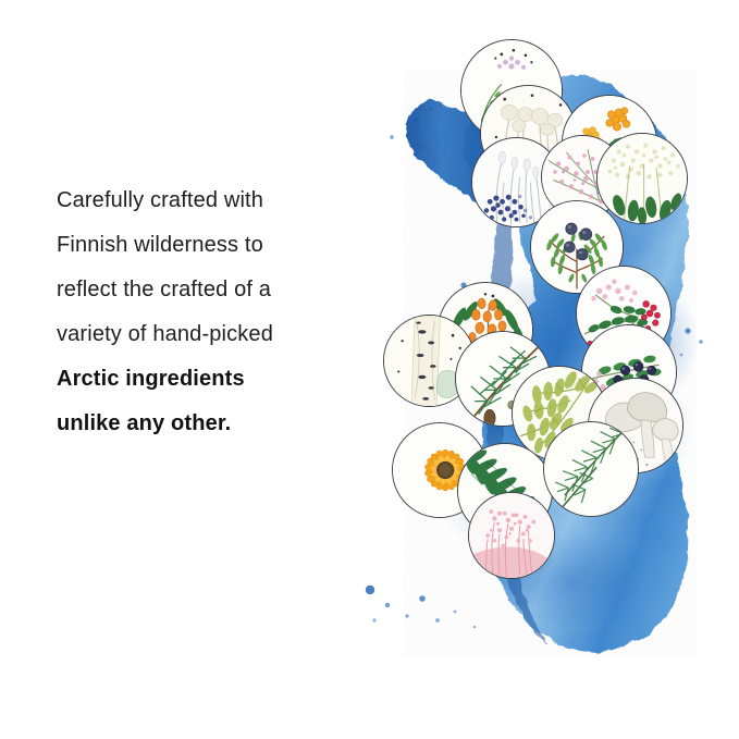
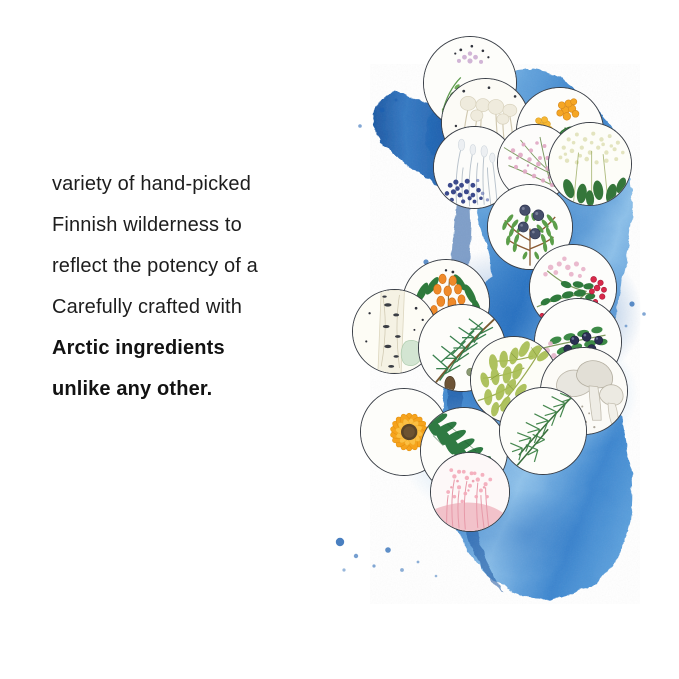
- Carefully crafted with
+ variety of hand-picked
  Finnish wilderness to
- reflect the crafted of a
+ reflect the potency of a
- variety of hand-picked
+ Carefully crafted with
  Arctic ingredients
  unlike any other.
